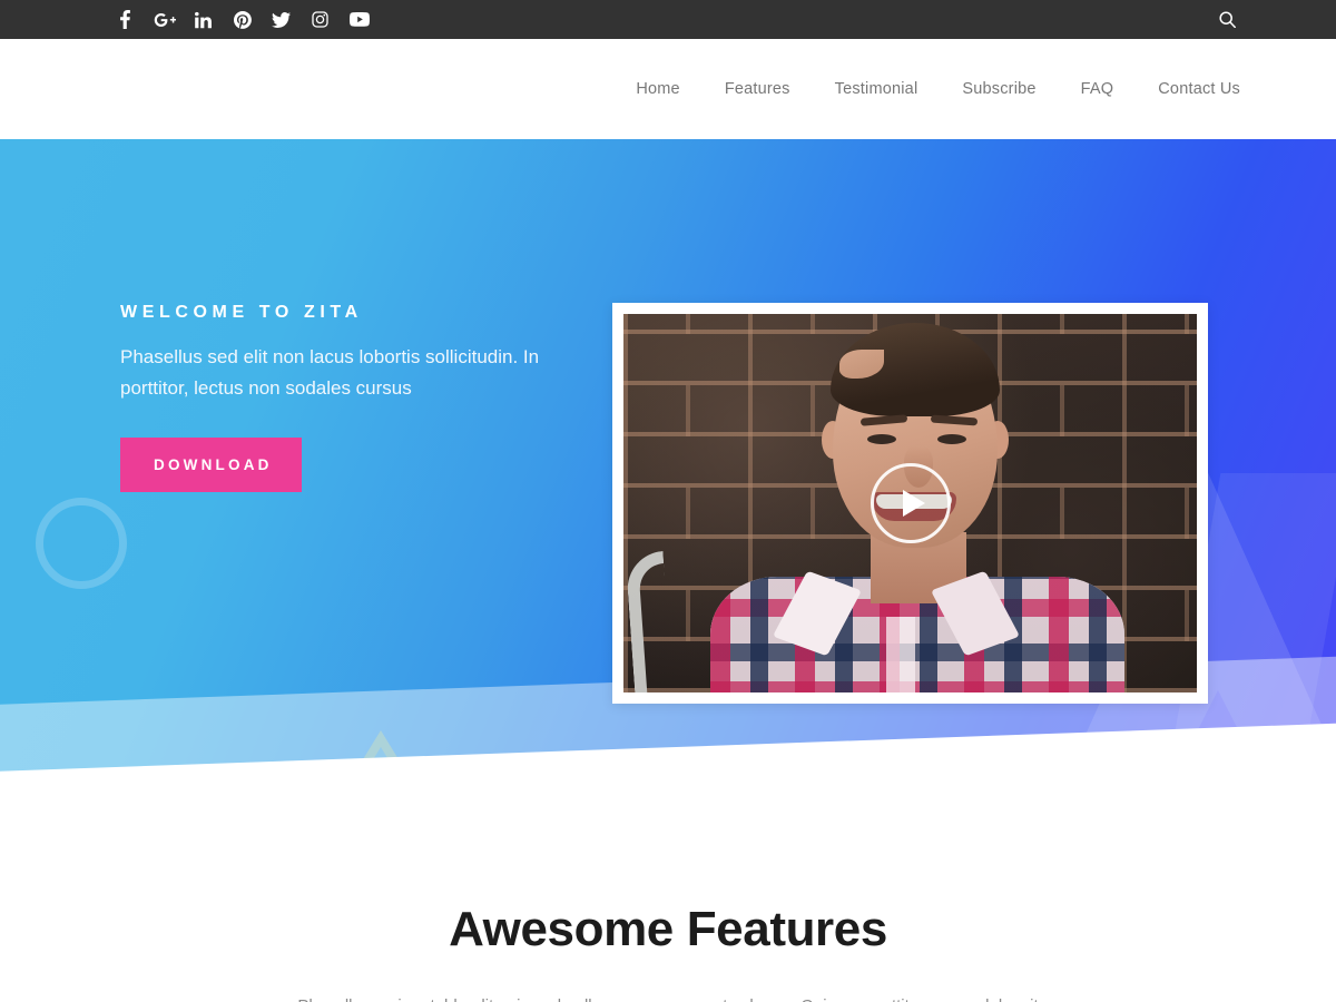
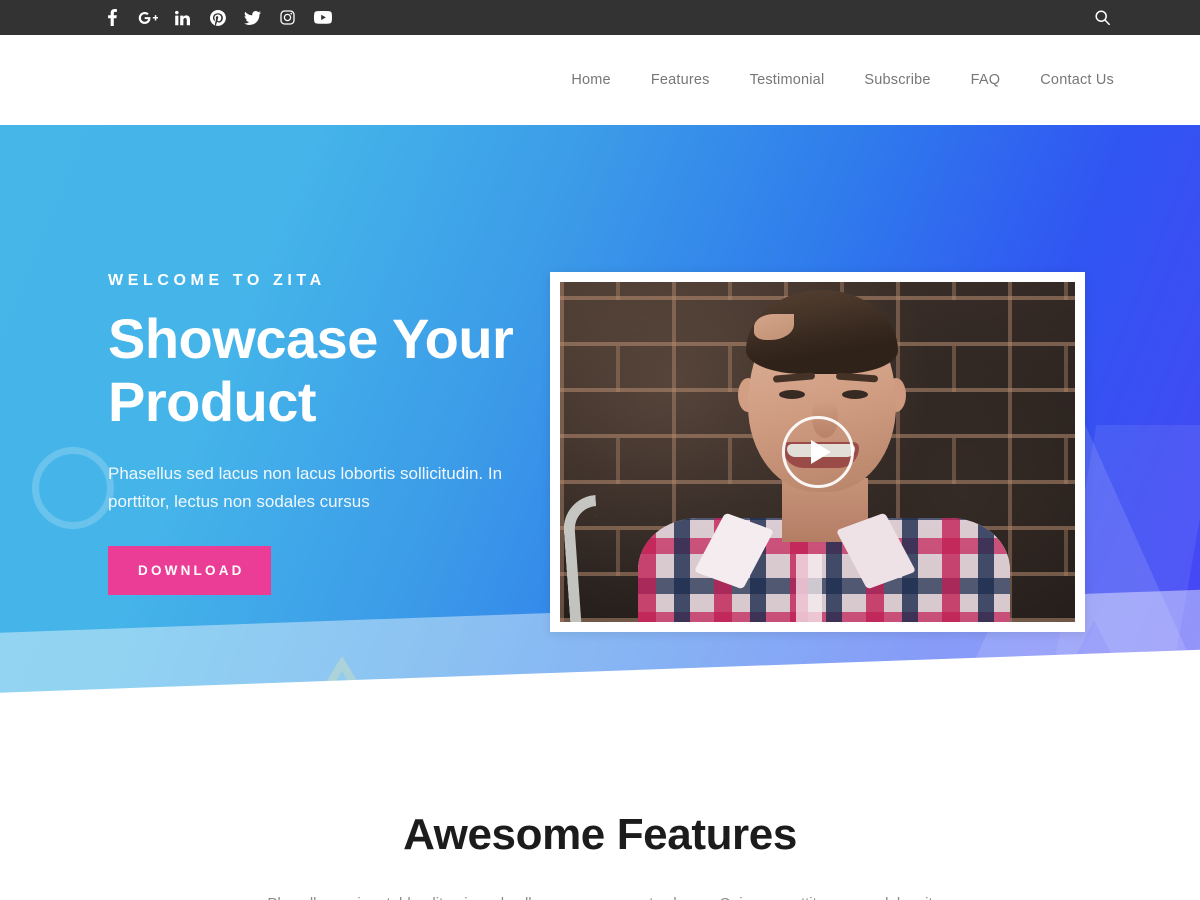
  Home
  Features
  Testimonial
  Subscribe
  FAQ
  Contact Us
  WELCOME TO ZITA
+ Showcase Your Product
- Phasellus sed elit non lacus lobortis sollicitudin. In porttitor, lectus non sodales cursus
+ Phasellus sed lacus non lacus lobortis sollicitudin. In porttitor, lectus non sodales cursus
  DOWNLOAD
  Awesome Features
